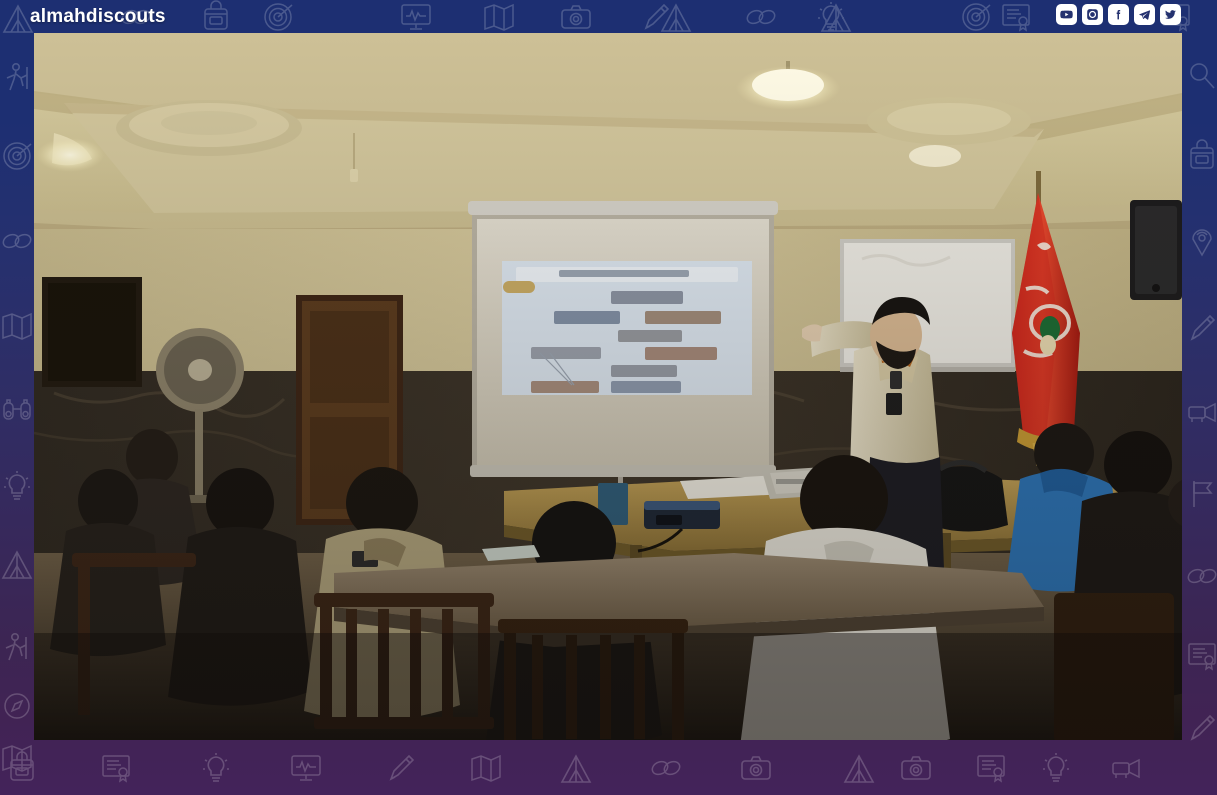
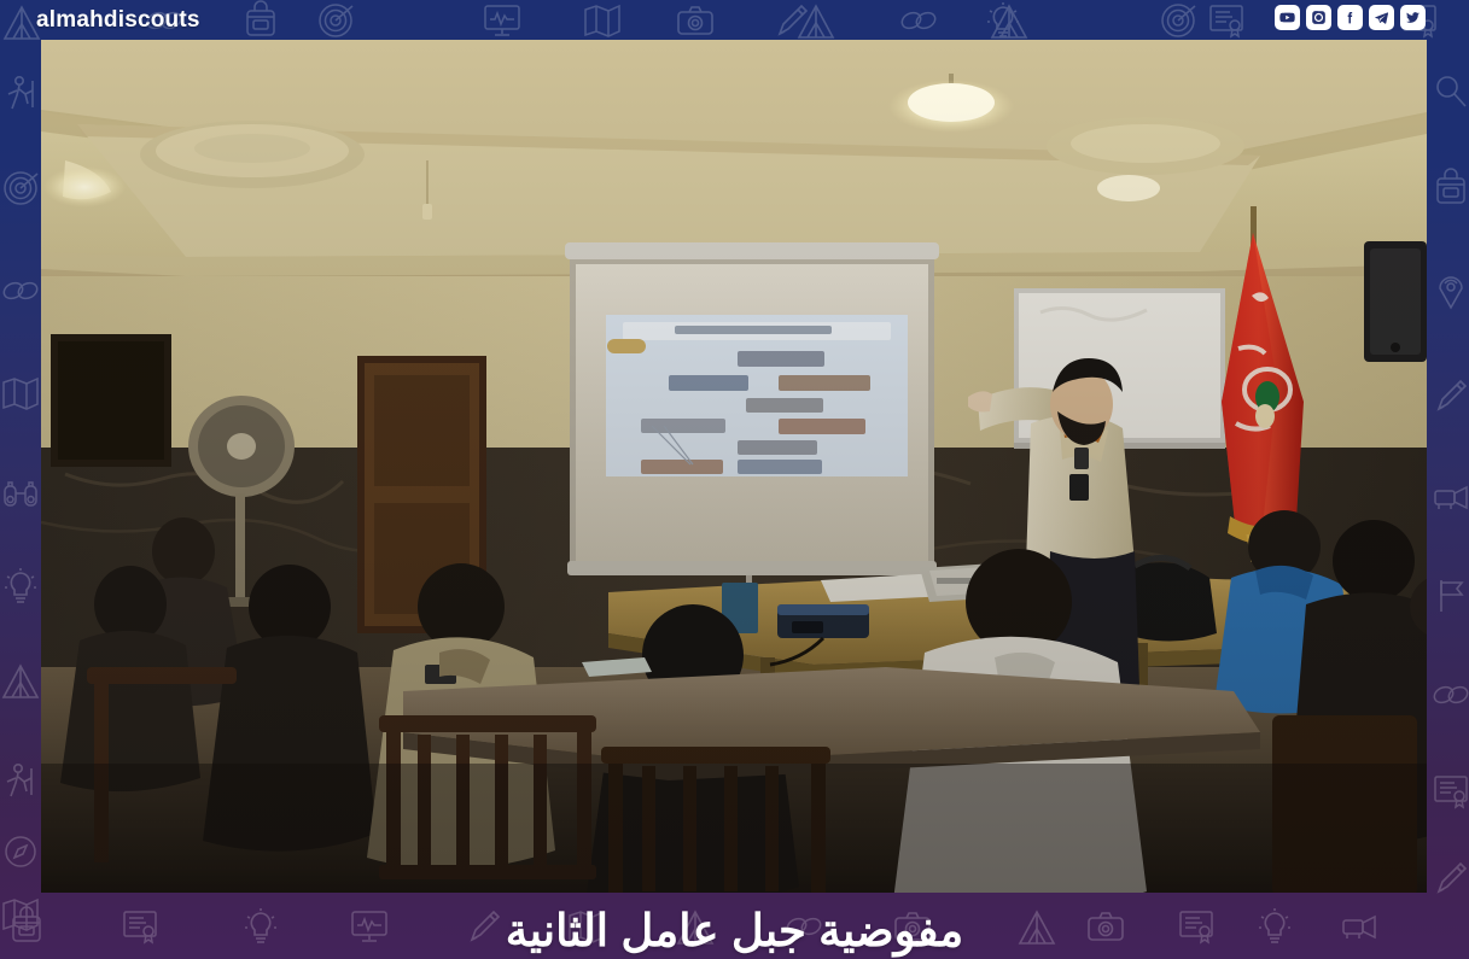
  almahdiscouts
+ مفوضية جبل عامل الثانية
